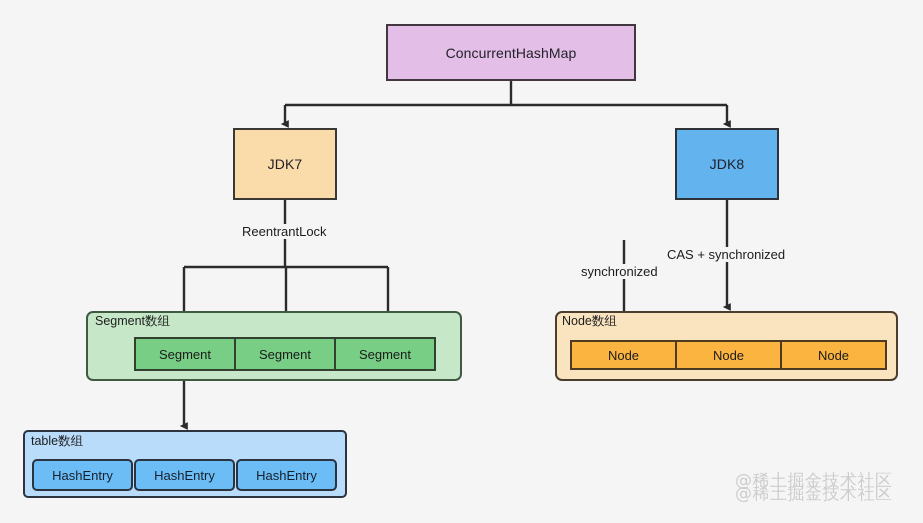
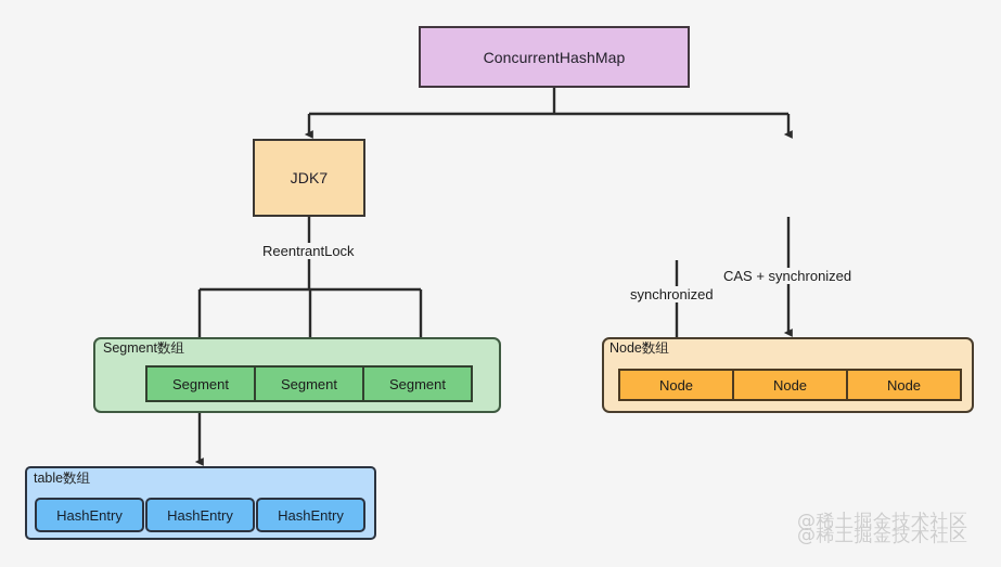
  ConcurrentHashMap
  JDK7
- JDK8
  ReentrantLock
  CAS + synchronized
  synchronized
  Segment数组
  Segment
  Segment
  Segment
  Node数组
  Node
  Node
  Node
  table数组
  HashEntry
  HashEntry
  HashEntry
  @稀土掘金技术社区
  @稀土掘金技术社区
